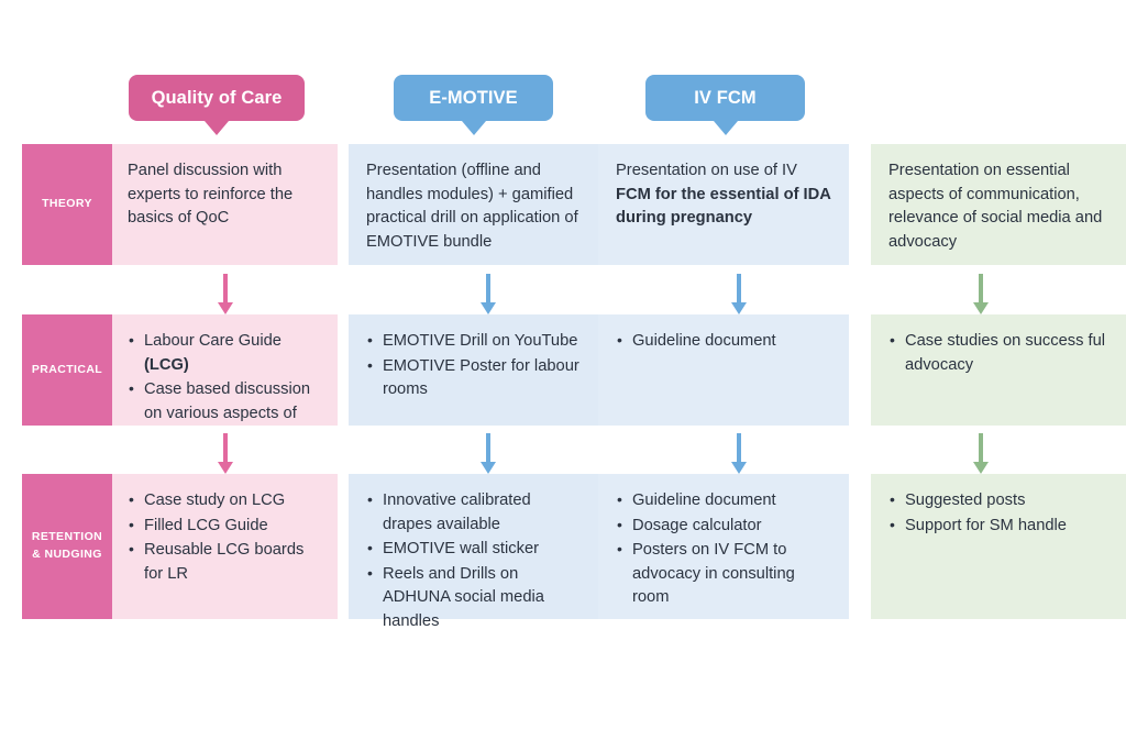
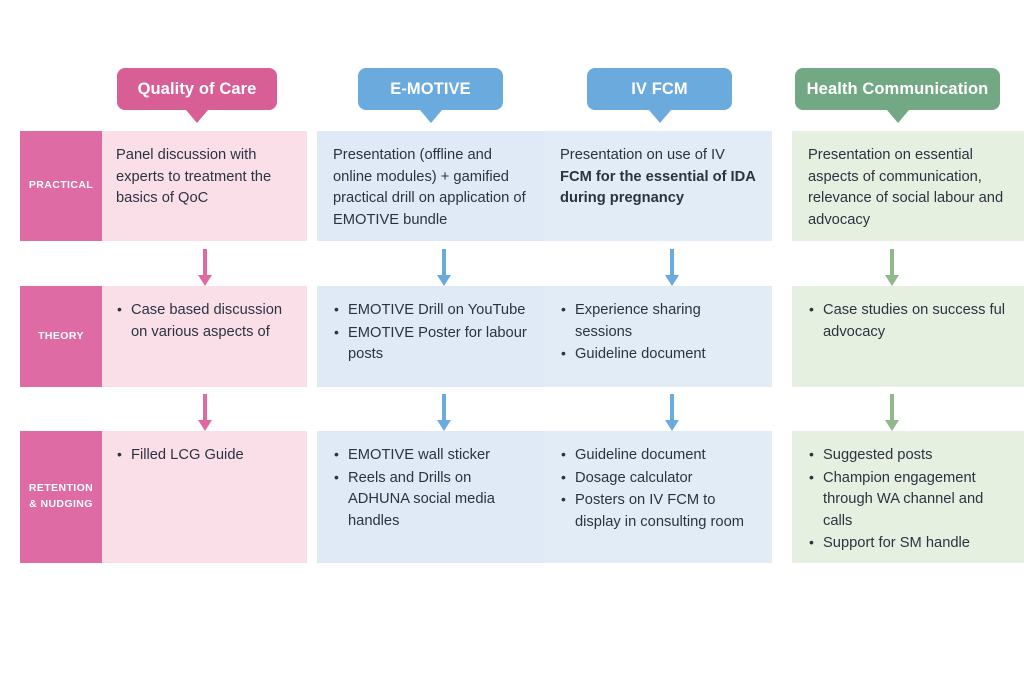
  Quality of Care
  E-MOTIVE
  IV FCM
+ Health Communication
- THEORY
+ PRACTICAL
- Panel discussion with experts to reinforce the basics of QoC
+ Panel discussion with experts to treatment the basics of QoC
- Presentation (offline and handles modules) + gamified practical drill on application of EMOTIVE bundle
+ Presentation (offline and online modules) + gamified practical drill on application of EMOTIVE bundle
  Presentation on use of IV FCM for the essential of IDA during pregnancy
- Presentation on essential aspects of communication, relevance of social media and advocacy
+ Presentation on essential aspects of communication, relevance of social labour and advocacy
- PRACTICAL
+ THEORY
- Labour Care Guide (LCG)
  Case based discussion on various aspects of
  EMOTIVE Drill on YouTube
- EMOTIVE Poster for labour rooms
+ EMOTIVE Poster for labour posts
+ Experience sharing sessions
  Guideline document
  Case studies on success ful advocacy
  RETENTION
  & NUDGING
- Case study on LCG
  Filled LCG Guide
- Reusable LCG boards for LR
- Innovative calibrated drapes available
  EMOTIVE wall sticker
  Reels and Drills on ADHUNA social media handles
  Guideline document
  Dosage calculator
- Posters on IV FCM to advocacy in consulting room
+ Posters on IV FCM to display in consulting room
  Suggested posts
+ Champion engagement through WA channel and calls
  Support for SM handle
